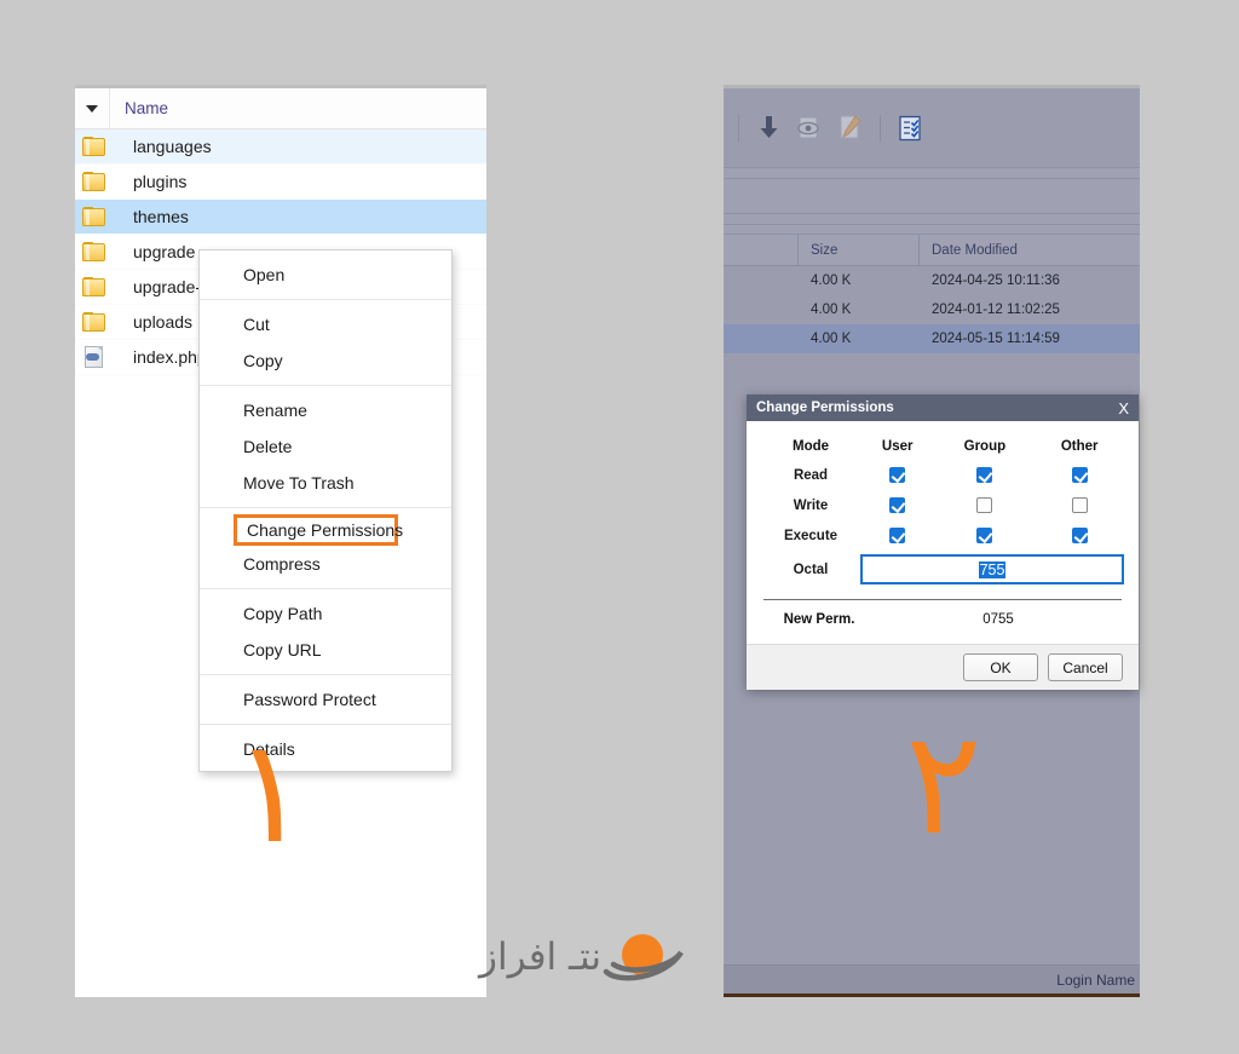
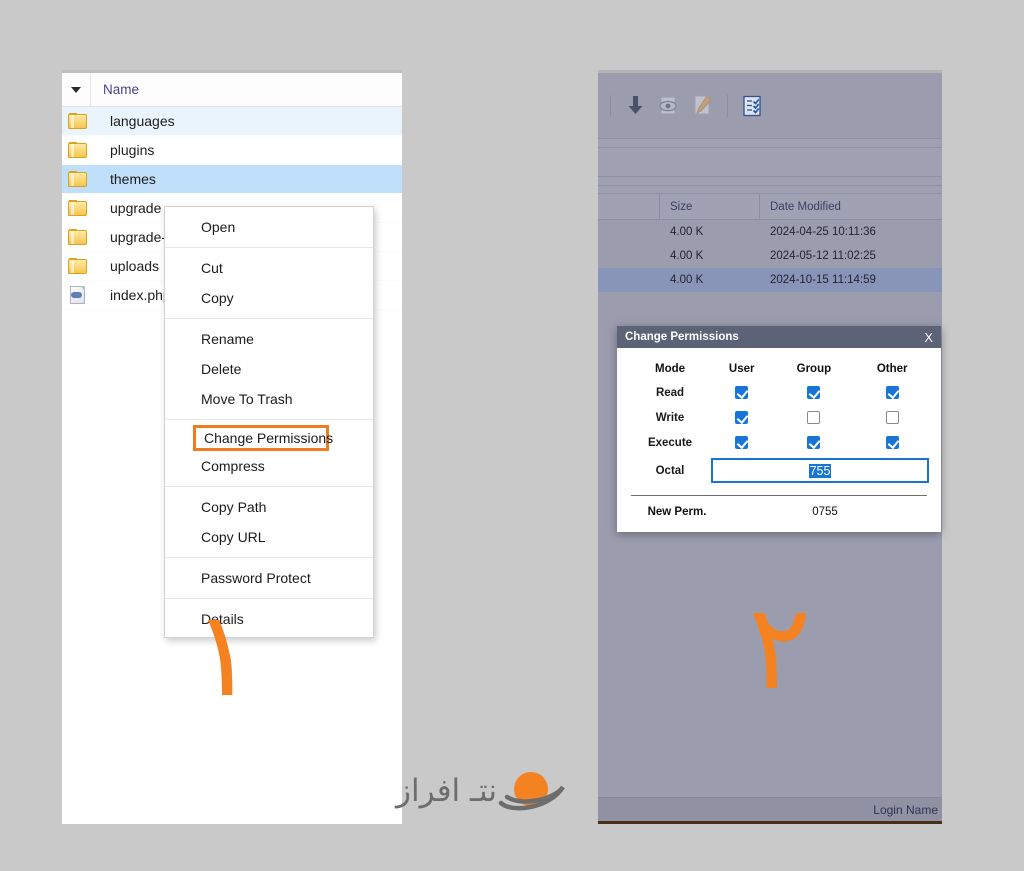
  Name
  languages
  plugins
  themes
  upgrade
  upgrade
  uploads
  index.ph
  Open
  Cut
  Copy
  Rename
  Delete
  Move To Trash
  Change Permissions
  Compress
  Copy Path
  Copy URL
  Password Protect
  Details
  Size
  Date Modified
  4.00 K
  2024-04-25 10:11:36
  4.00 K
- 2024-01-12 11:02:25
+ 2024-05-12 11:02:25
  4.00 K
- 2024-05-15 11:14:59
+ 2024-10-15 11:14:59
  Login Name
  Change Permissions
  X
  Mode	User	Group	Other
  Read
  Write
  Execute
  Octal	755
  New Perm.
  0755
- OK
- Cancel
  ۱
  ۲
  نتـ افراز
